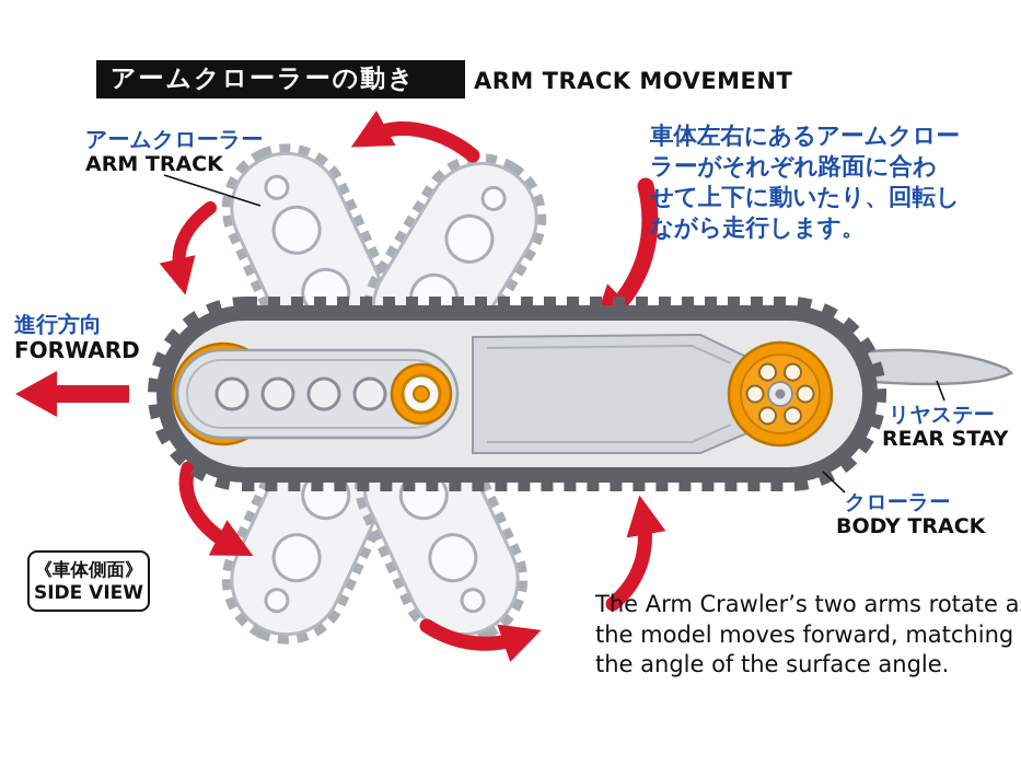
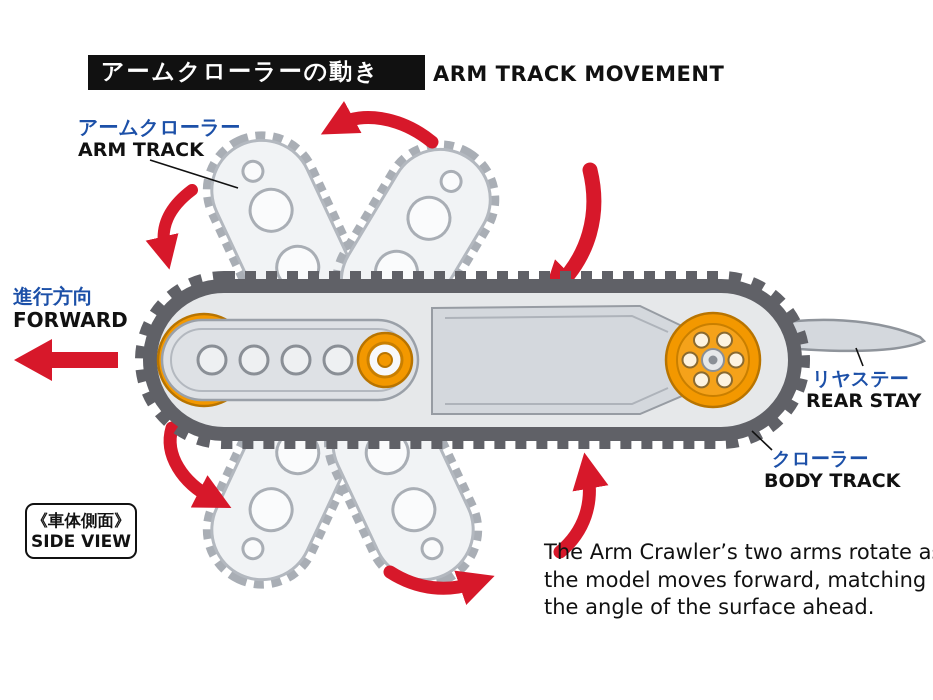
  アームクローラーの動き
  ARM TRACK MOVEMENT
  アームクローラー
  ARM TRACK
- 車体左右にあるアームクロー
- ラーがそれぞれ路面に合わ
- せて上下に動いたり、回転し
- ながら走行します。
  進行方向
  FORWARD
  リヤステー
  REAR STAY
  クローラー
  BODY TRACK
  《車体側面》
  SIDE VIEW
  The Arm Crawler’s two arms rotate a
  the model moves forward, matching
- the angle of the surface angle.
+ the angle of the surface ahead.
